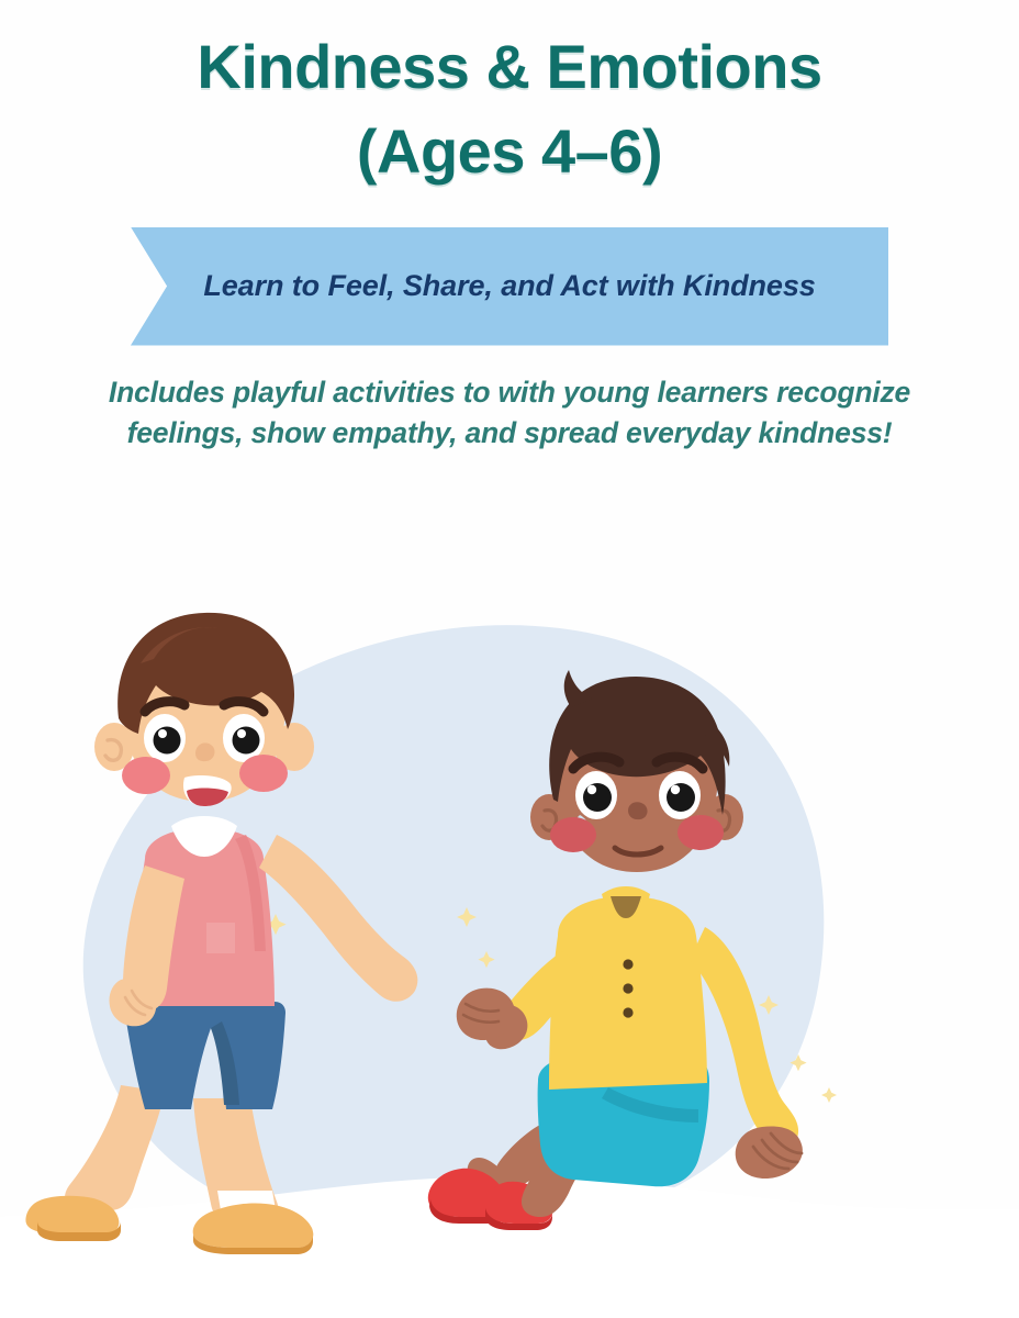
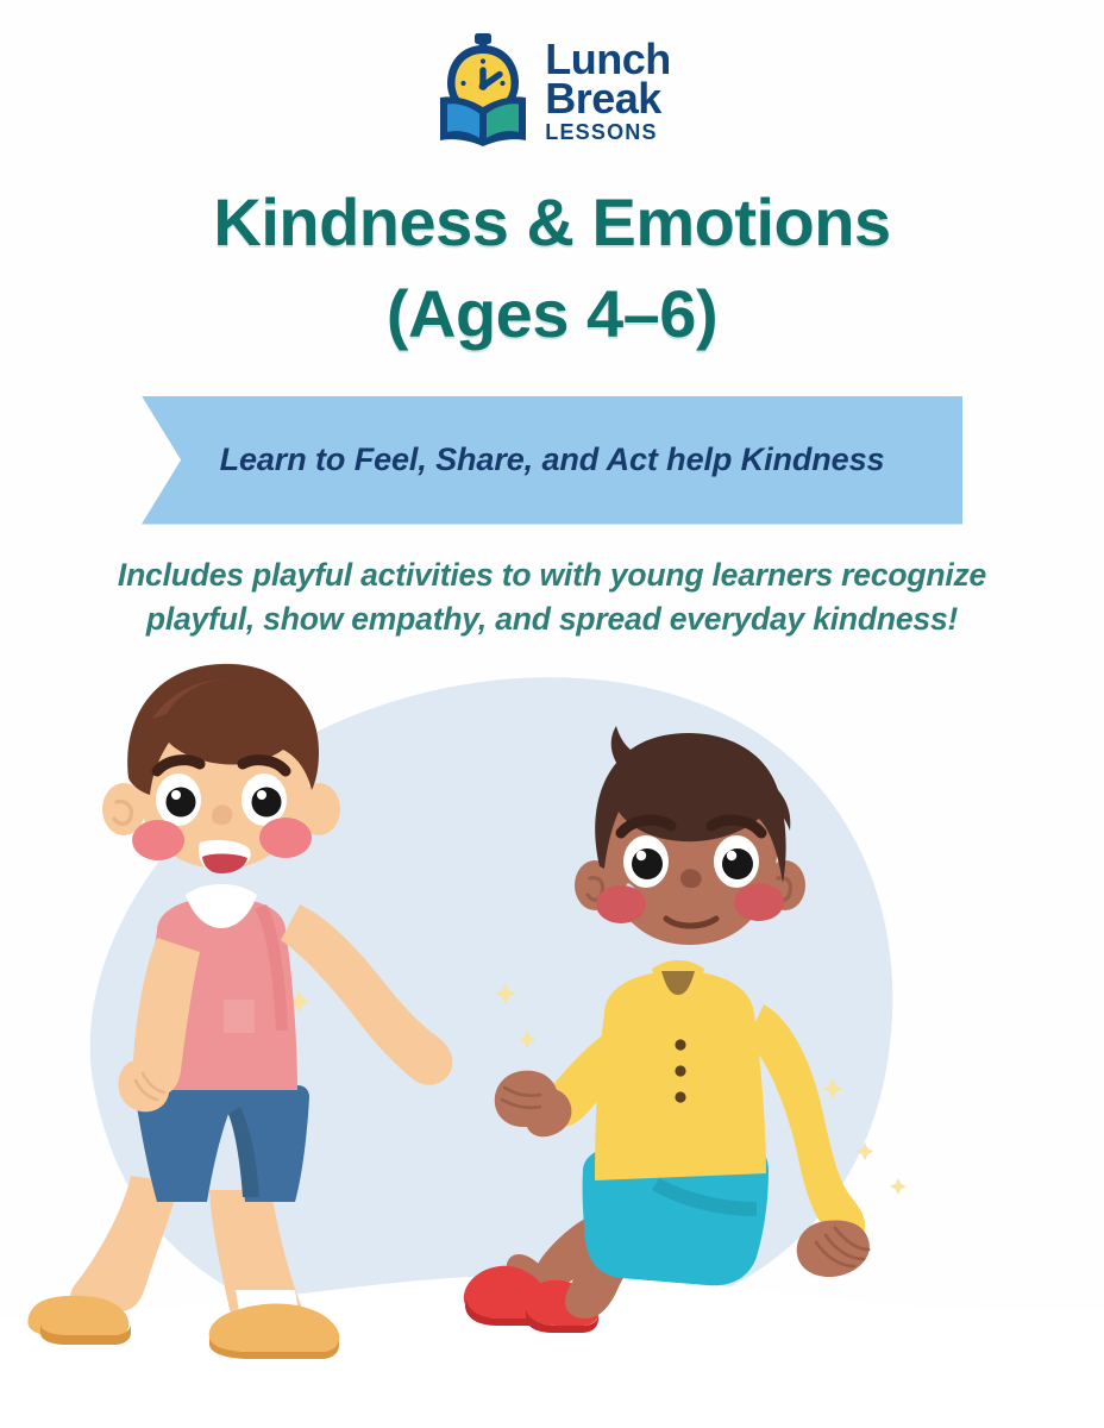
+ Lunch
+ Break
+ LESSONS
  Kindness & Emotions
  (Ages 4–6)
- Learn to Feel, Share, and Act with Kindness
+ Learn to Feel, Share, and Act help Kindness
  Includes playful activities to with young learners recognize
- feelings, show empathy, and spread everyday kindness!
+ playful, show empathy, and spread everyday kindness!
